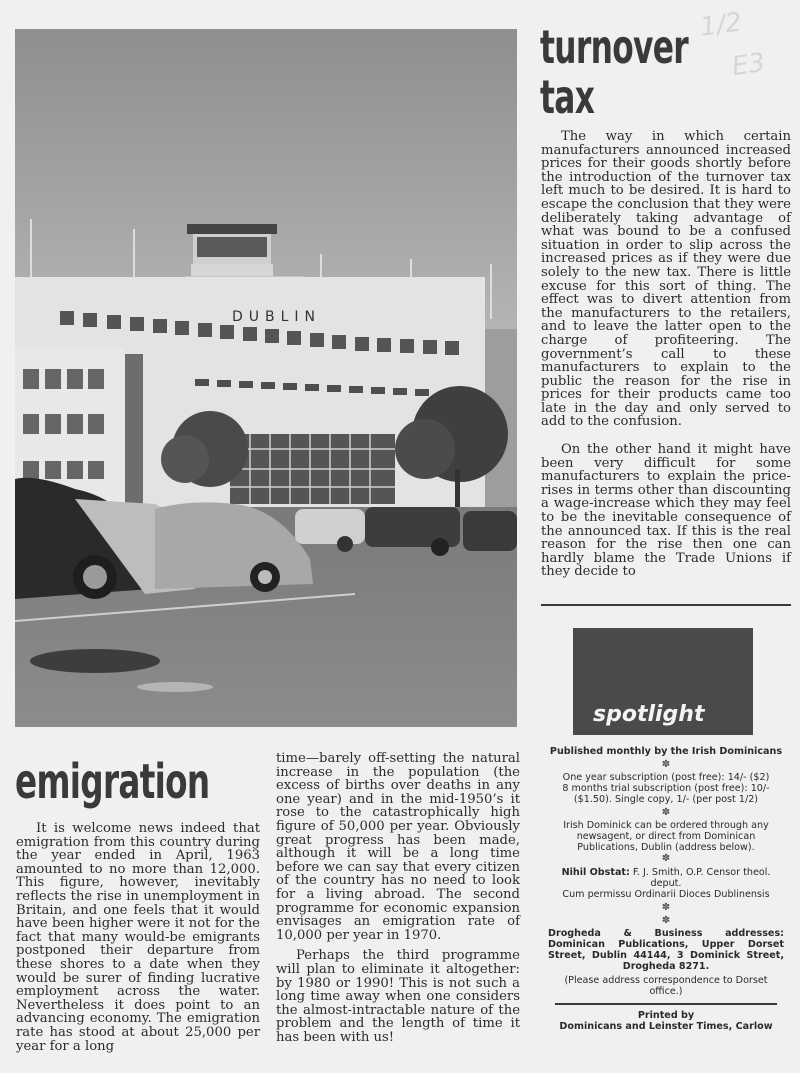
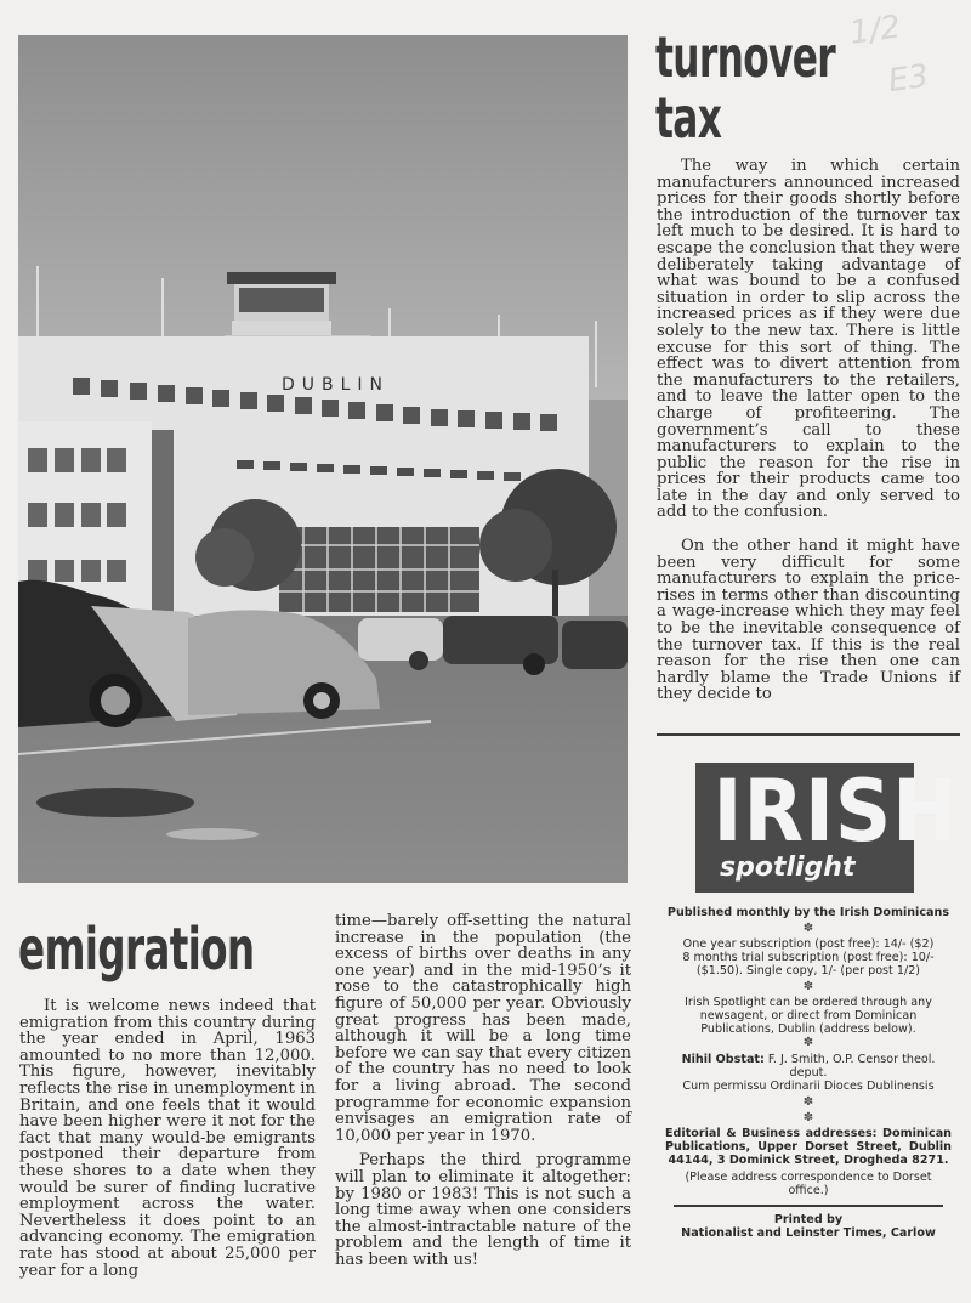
  DUBLIN
  turnover
  tax
  The way in which certain manufacturers announced increased prices for their goods shortly before the introduction of the turnover tax left much to be desired. It is hard to escape the conclusion that they were deliberately taking advantage of what was bound to be a confused situation in order to slip across the increased prices as if they were due solely to the new tax. There is little excuse for this sort of thing. The effect was to divert attention from the manufacturers to the retailers, and to leave the latter open to the charge of profiteering. The government’s call to these manufacturers to explain to the public the reason for the rise in prices for their products came too late in the day and only served to add to the confusion.
- On the other hand it might have been very difficult for some manufacturers to explain the price-rises in terms other than discounting a wage-increase which they may feel to be the inevitable consequence of the announced tax. If this is the real reason for the rise then one can hardly blame the Trade Unions if they decide to
+ On the other hand it might have been very difficult for some manufacturers to explain the price-rises in terms other than discounting a wage-increase which they may feel to be the inevitable consequence of the turnover tax. If this is the real reason for the rise then one can hardly blame the Trade Unions if they decide to
  emigration
  It is welcome news indeed that emigration from this country during the year ended in April, 1963 amounted to no more than 12,000. This figure, however, inevitably reflects the rise in unemployment in Britain, and one feels that it would have been higher were it not for the fact that many would-be emigrants postponed their departure from these shores to a date when they would be surer of finding lucrative employment across the water. Nevertheless it does point to an advancing economy. The emigration rate has stood at about 25,000 per year for a long
  time—barely off-setting the natural increase in the population (the excess of births over deaths in any one year) and in the mid-1950’s it rose to the catastrophically high figure of 50,000 per year. Obviously great progress has been made, although it will be a long time before we can say that every citizen of the country has no need to look for a living abroad. The second programme for economic expansion envisages an emigration rate of 10,000 per year in 1970.
- Perhaps the third programme will plan to eliminate it altogether: by 1980 or 1990! This is not such a long time away when one considers the almost-intractable nature of the problem and the length of time it has been with us!
+ Perhaps the third programme will plan to eliminate it altogether: by 1980 or 1983! This is not such a long time away when one considers the almost-intractable nature of the problem and the length of time it has been with us!
+ IRISH
  spotlight
  Published monthly by the Irish Dominicans
  ✽
  One year subscription (post free): 14/- ($2)
  8 months trial subscription (post free): 10/- ($1.50). Single copy, 1/- (per post 1/2)
  ✽
- Irish Dominick can be ordered through any newsagent, or direct from Dominican Publications, Dublin (address below).
+ Irish Spotlight can be ordered through any newsagent, or direct from Dominican Publications, Dublin (address below).
  ✽
  Nihil Obstat: F. J. Smith, O.P. Censor theol. deput.
  Cum permissu Ordinarii Dioces Dublinensis
  ✽
  ✽
- Drogheda & Business addresses: Dominican Publications, Upper Dorset Street, Dublin 44144, 3 Dominick Street, Drogheda 8271.
+ Editorial & Business addresses: Dominican Publications, Upper Dorset Street, Dublin 44144, 3 Dominick Street, Drogheda 8271.
  (Please address correspondence to Dorset office.)
  Printed by
- Dominicans and Leinster Times, Carlow
+ Nationalist and Leinster Times, Carlow
